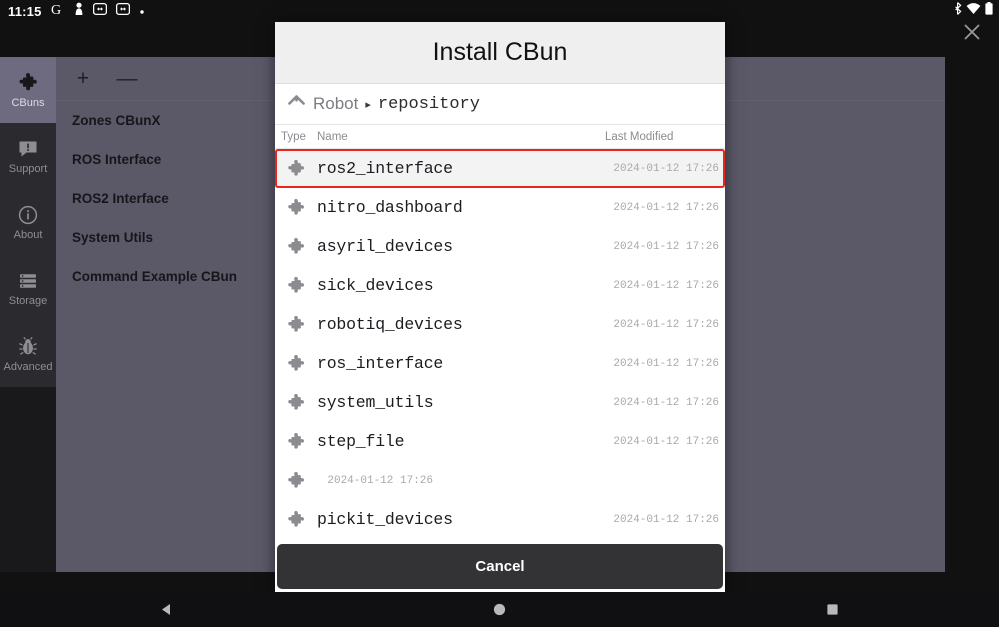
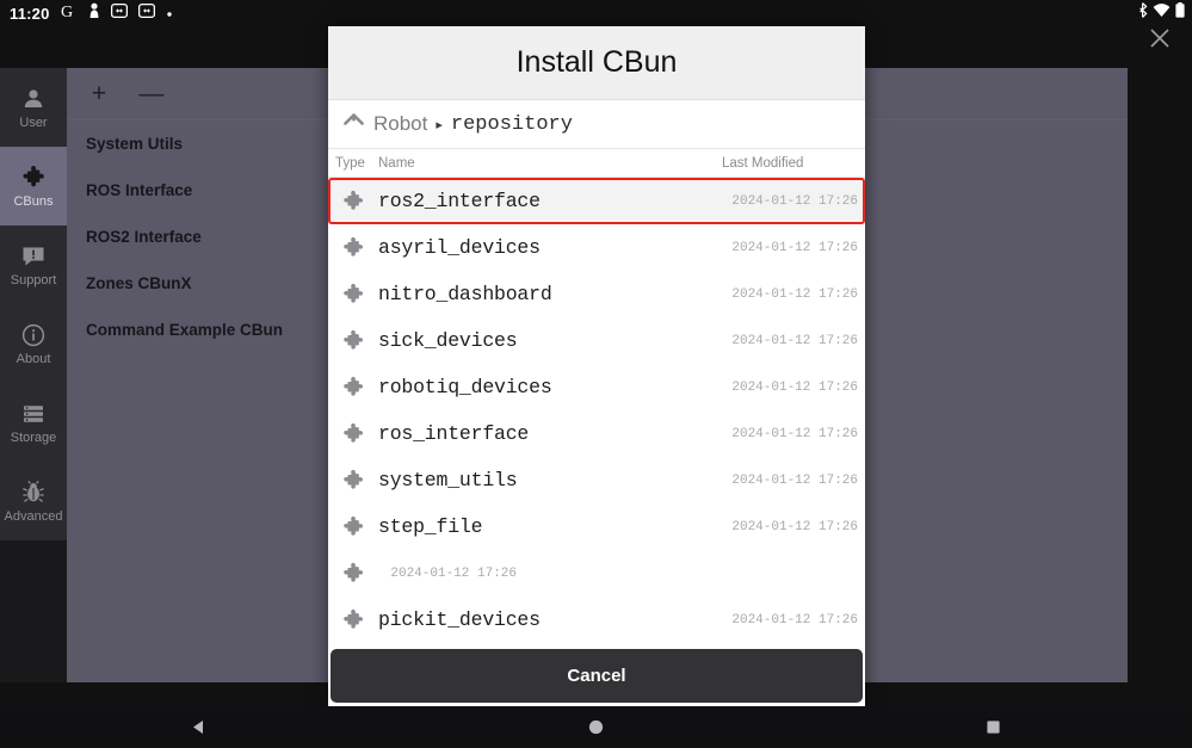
- 11:15
+ 11:20
  G
+ User
  CBuns
  Support
  About
  Storage
  Advanced
  +
  —
- Zones CBunX
+ System Utils
  ROS Interface
  ROS2 Interface
- System Utils
+ Zones CBunX
  Command Example CBun
  Install CBun
  Robot
  ▸
  repository
  Type
  Name
  Last Modified
  ros2_interface
  2024-01-12 17:26
- nitro_dashboard
+ asyril_devices
  2024-01-12 17:26
- asyril_devices
+ nitro_dashboard
  2024-01-12 17:26
  sick_devices
  2024-01-12 17:26
  robotiq_devices
  2024-01-12 17:26
  ros_interface
  2024-01-12 17:26
  system_utils
  2024-01-12 17:26
  step_file
  2024-01-12 17:26
  2024-01-12 17:26
  pickit_devices
  2024-01-12 17:26
  Cancel
